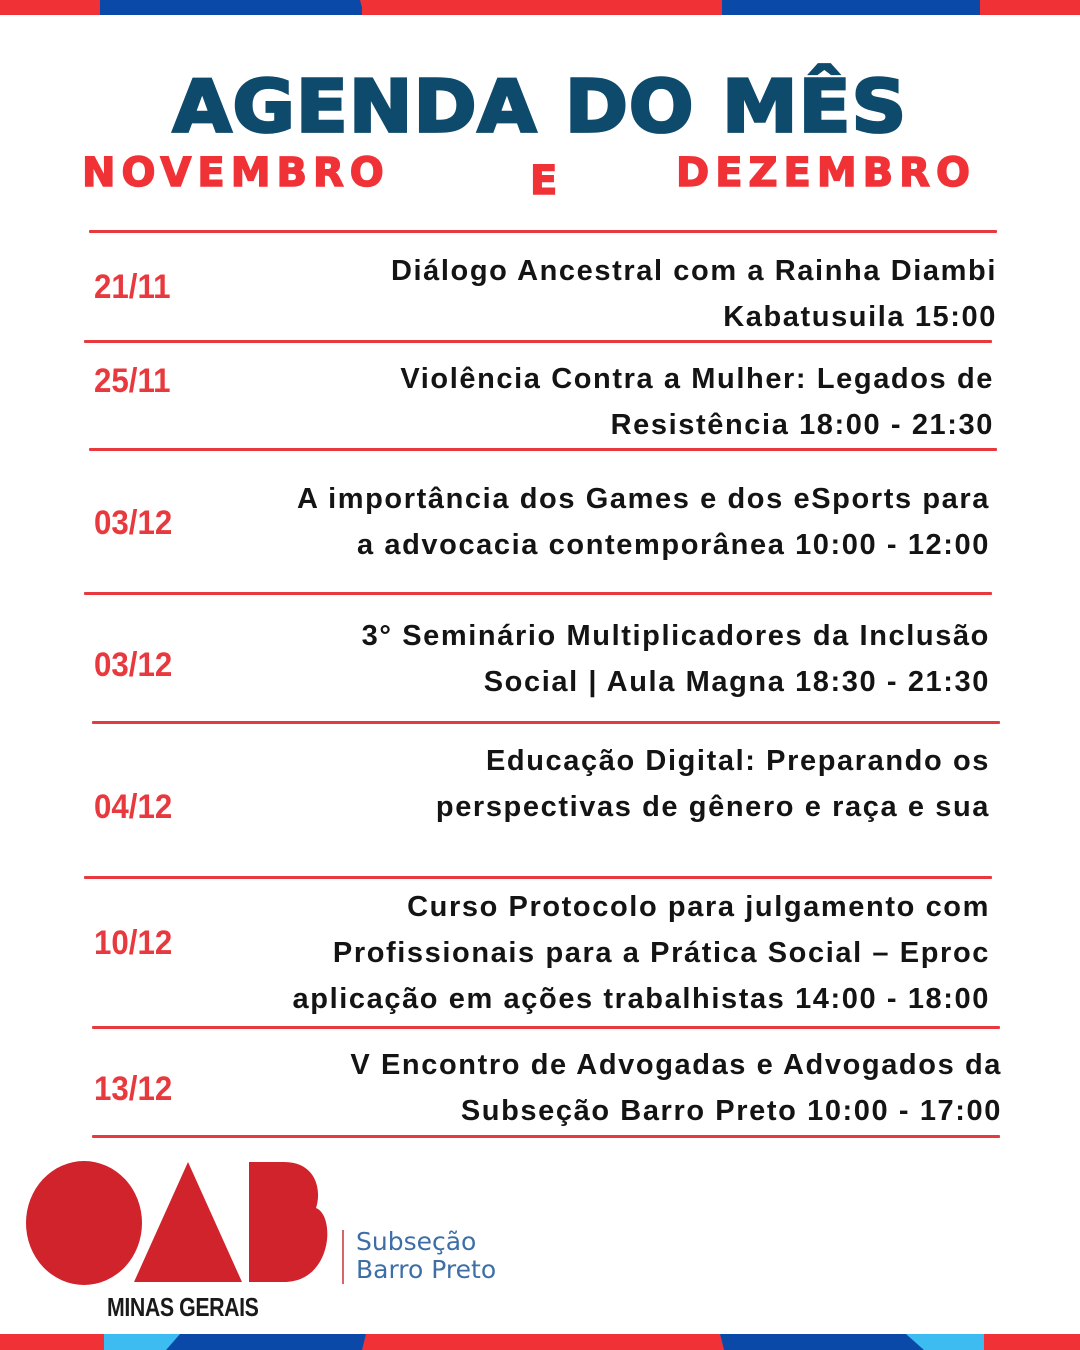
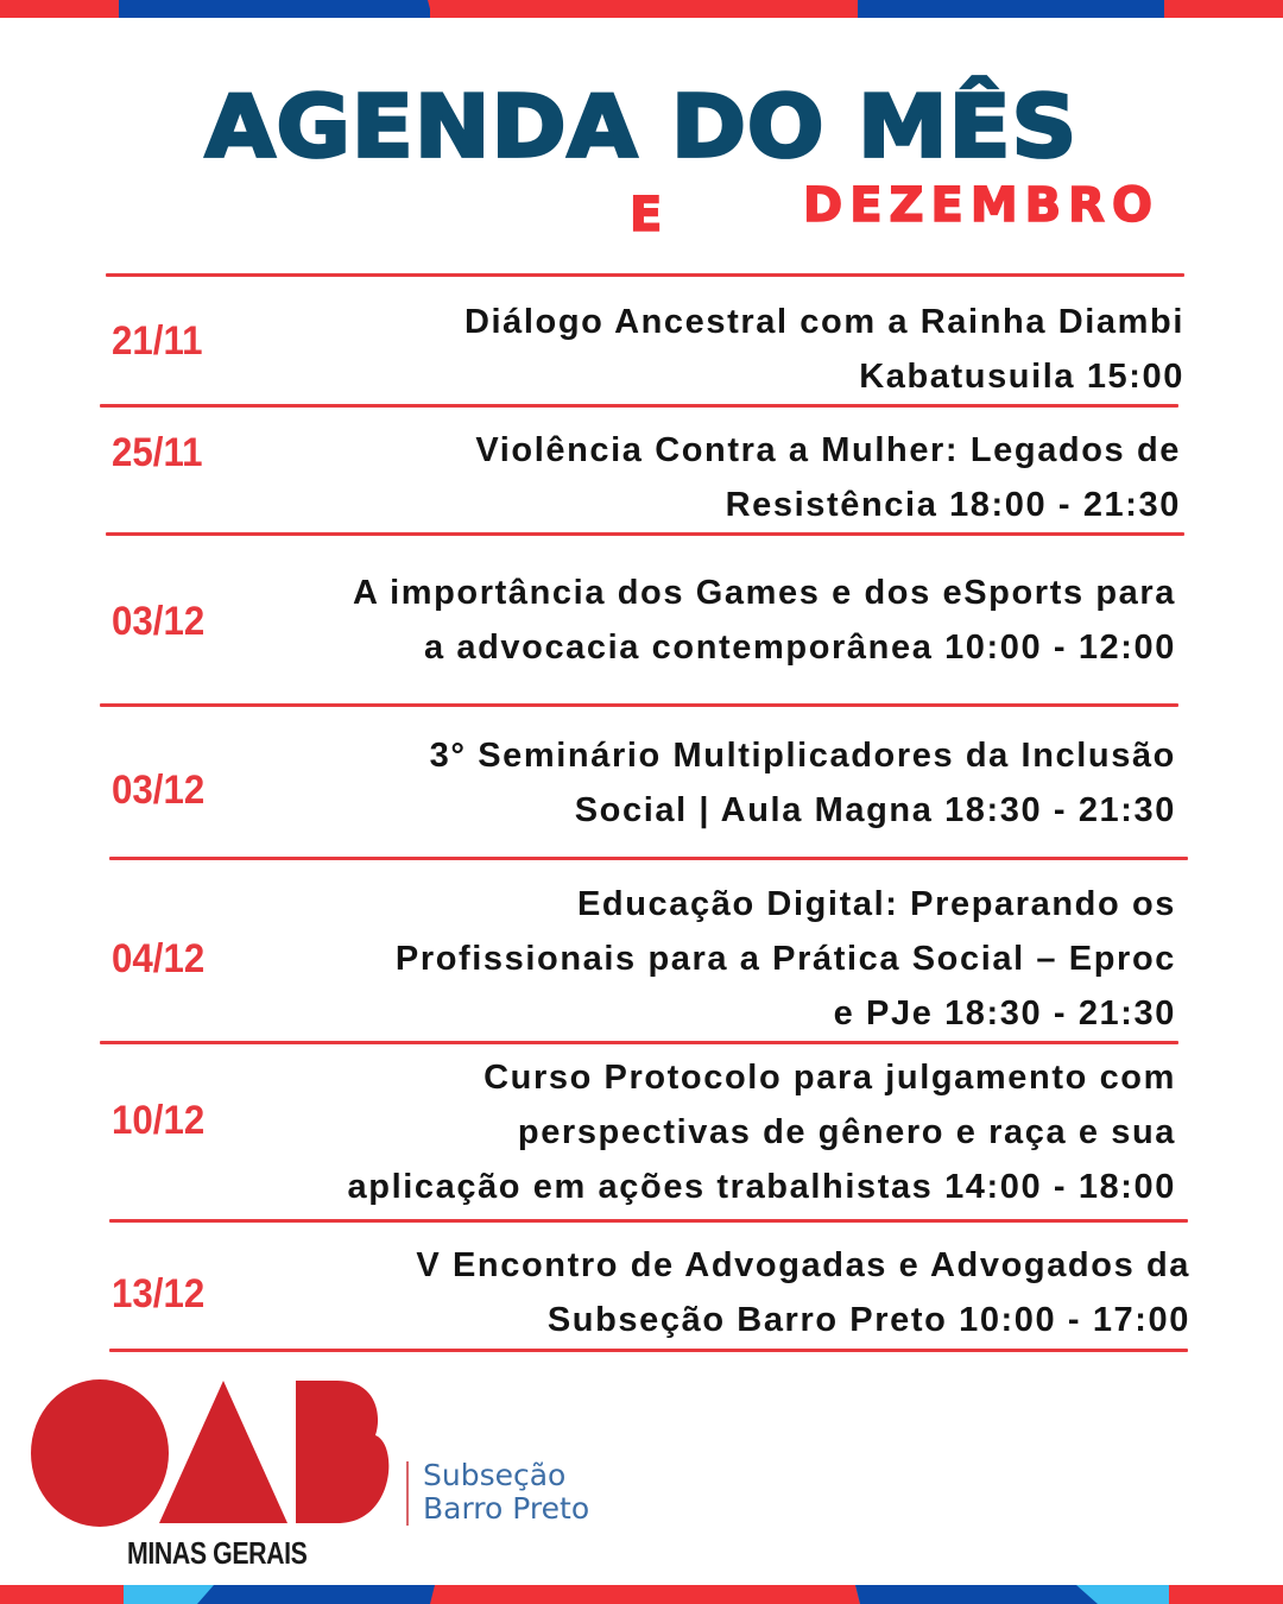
  AGENDA DO MÊS
- NOVEMBRO
  E
  DEZEMBRO
  21/11
  Diálogo Ancestral com a Rainha Diambi
  Kabatusuila 15:00
  25/11
  Violência Contra a Mulher: Legados de
  Resistência 18:00 - 21:30
  03/12
  A importância dos Games e dos eSports para
  a advocacia contemporânea 10:00 - 12:00
  03/12
  3° Seminário Multiplicadores da Inclusão
  Social | Aula Magna 18:30 - 21:30
  04/12
  Educação Digital: Preparando os
- perspectivas de gênero e raça e sua
+ Profissionais para a Prática Social – Eproc
+ e PJe 18:30 - 21:30
  10/12
  Curso Protocolo para julgamento com
- Profissionais para a Prática Social – Eproc
+ perspectivas de gênero e raça e sua
  aplicação em ações trabalhistas 14:00 - 18:00
  13/12
  V Encontro de Advogadas e Advogados da
  Subseção Barro Preto 10:00 - 17:00
  Subseção
  Barro Preto
  MINAS GERAIS
